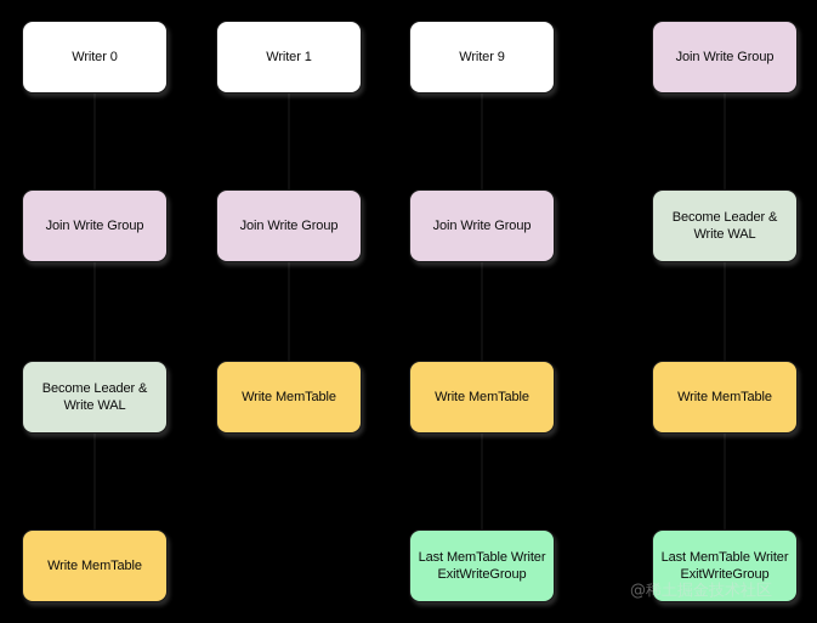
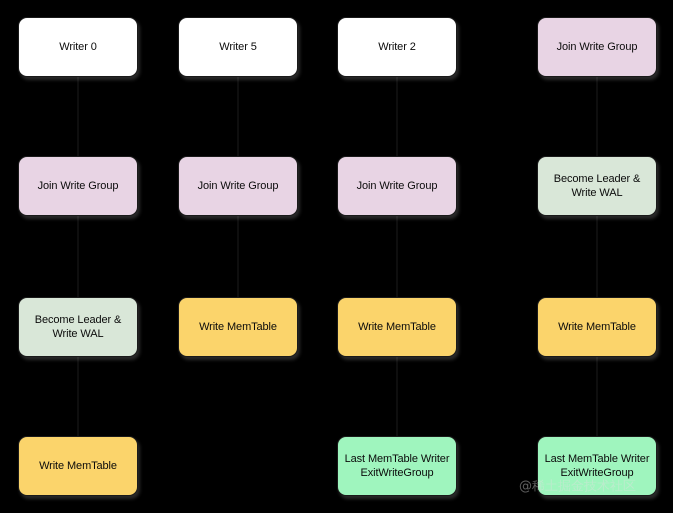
  Writer 0
- Writer 1
+ Writer 5
- Writer 9
+ Writer 2
  Join Write Group
  Join Write Group
  Join Write Group
  Join Write Group
  Become Leader &
  Write WAL
  Become Leader &
  Write WAL
  Write MemTable
  Write MemTable
  Write MemTable
  Write MemTable
  Last MemTable Writer
  ExitWriteGroup
  Last MemTable Writer
  ExitWriteGroup
  @稀土掘金技术社区
